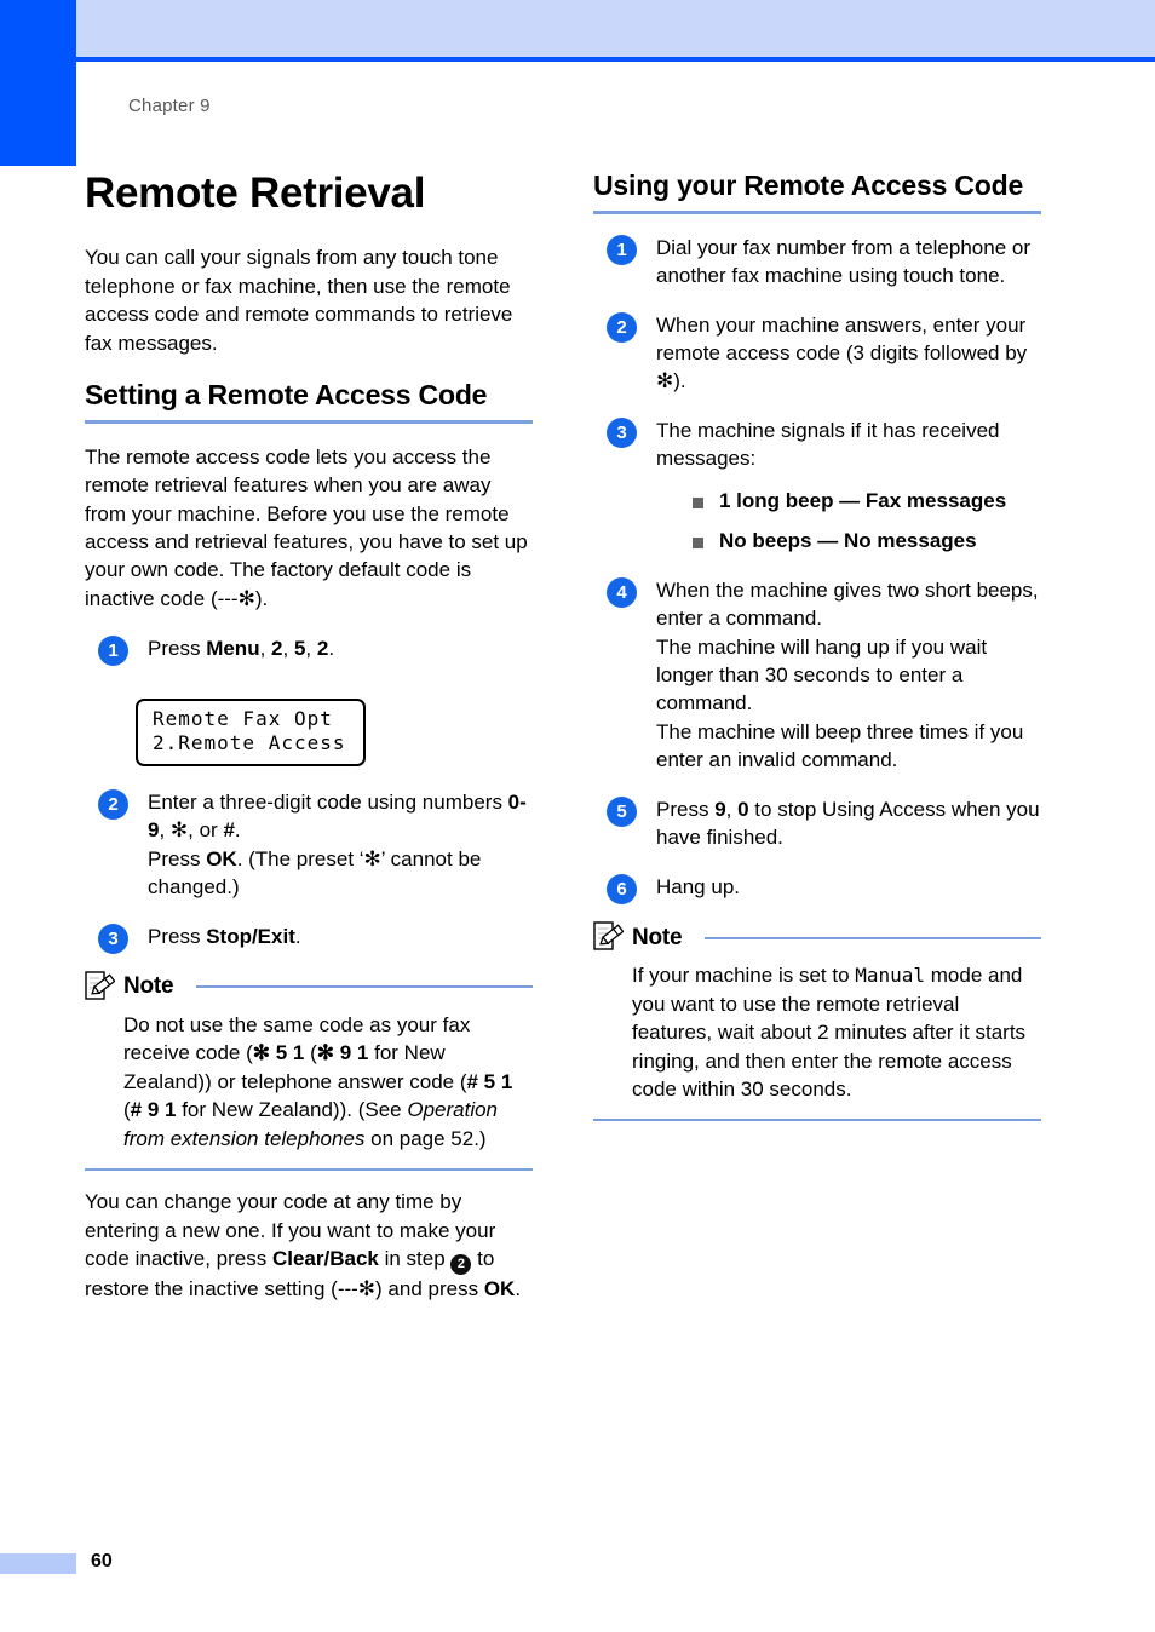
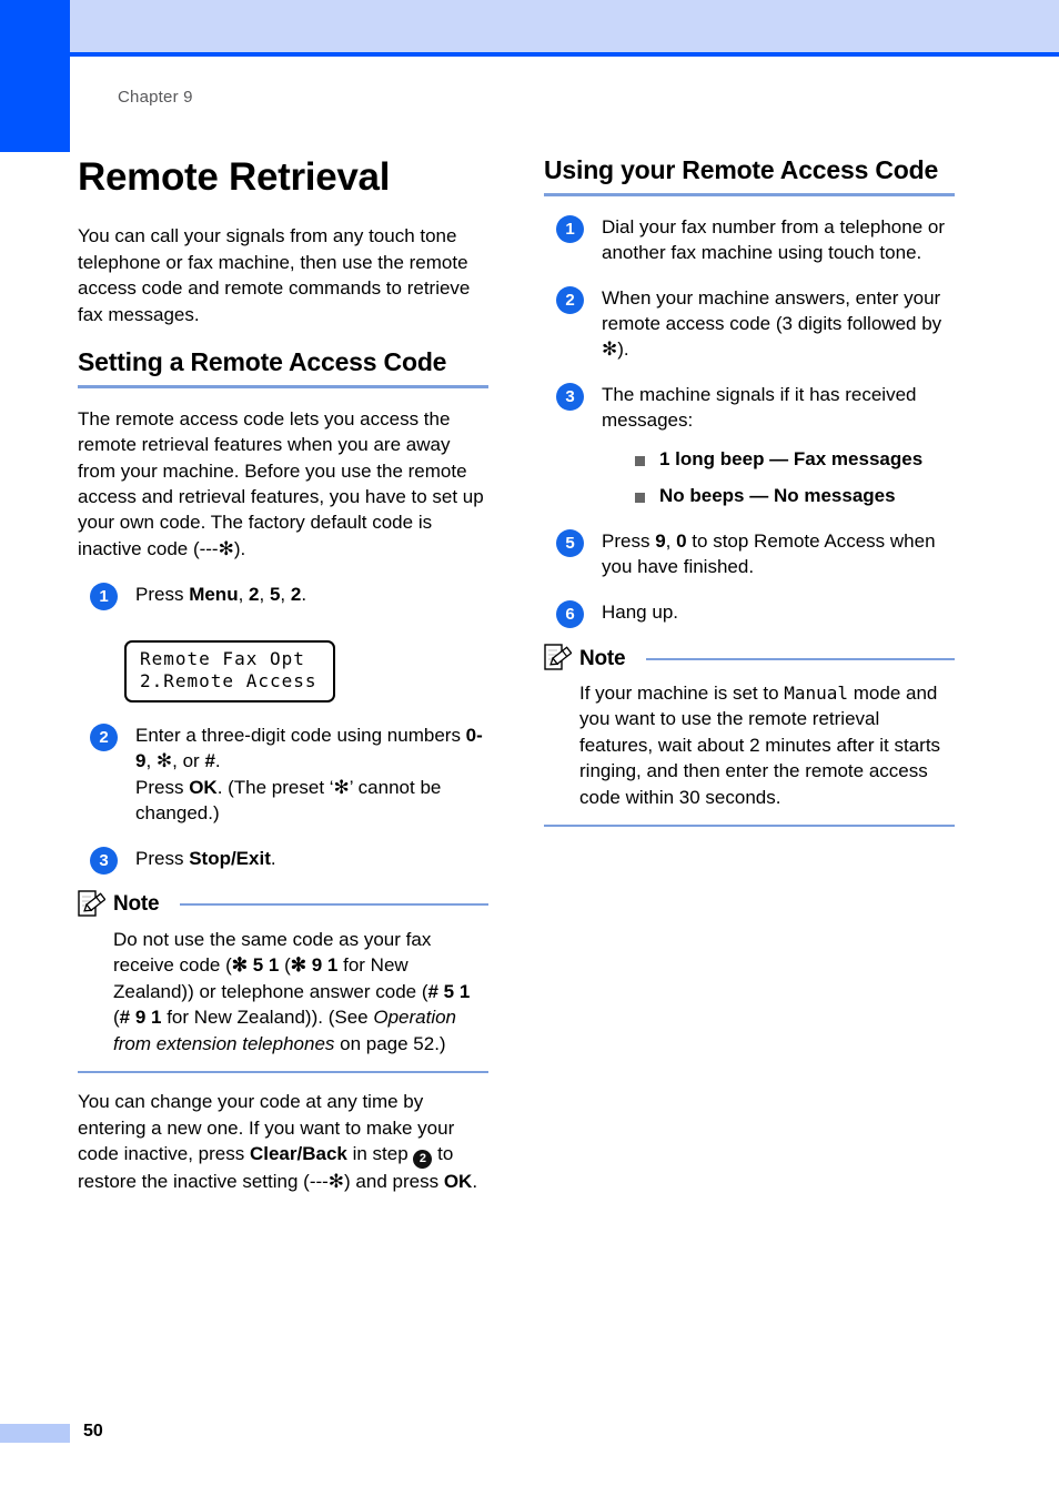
  Chapter 9
- 60
+ 50
  Remote Retrieval
  You can call your signals from any touch tone telephone or fax machine, then use the remote access code and remote commands to retrieve fax messages.
  Setting a Remote Access Code
  The remote access code lets you access the remote retrieval features when you are away from your machine. Before you use the remote access and retrieval features, you have to set up your own code. The factory default code is inactive code (---✻).
  1
  Press Menu, 2, 5, 2.
  Remote Fax Opt
  2.Remote Access
  2
  Enter a three-digit code using numbers 0-9, ✻, or #.
  Press OK. (The preset ‘✻’ cannot be changed.)
  3
  Press Stop/Exit.
  Note
  Do not use the same code as your fax receive code (✻ 5 1 (✻ 9 1 for New Zealand)) or telephone answer code (# 5 1 (# 9 1 for New Zealand)). (See Operation from extension telephones on page 52.)
  You can change your code at any time by entering a new one. If you want to make your code inactive, press Clear/Back in step 2 to restore the inactive setting (---✻) and press OK.
  Using your Remote Access Code
  1
  Dial your fax number from a telephone or another fax machine using touch tone.
  2
  When your machine answers, enter your remote access code (3 digits followed by ✻).
  3
  The machine signals if it has received messages:
  1 long beep — Fax messages
  No beeps — No messages
- 4
- When the machine gives two short beeps, enter a command.
- The machine will hang up if you wait longer than 30 seconds to enter a command.
- The machine will beep three times if you enter an invalid command.
  5
- Press 9, 0 to stop Using Access when you have finished.
+ Press 9, 0 to stop Remote Access when you have finished.
  6
  Hang up.
  Note
  If your machine is set to Manual mode and you want to use the remote retrieval features, wait about 2 minutes after it starts ringing, and then enter the remote access code within 30 seconds.
